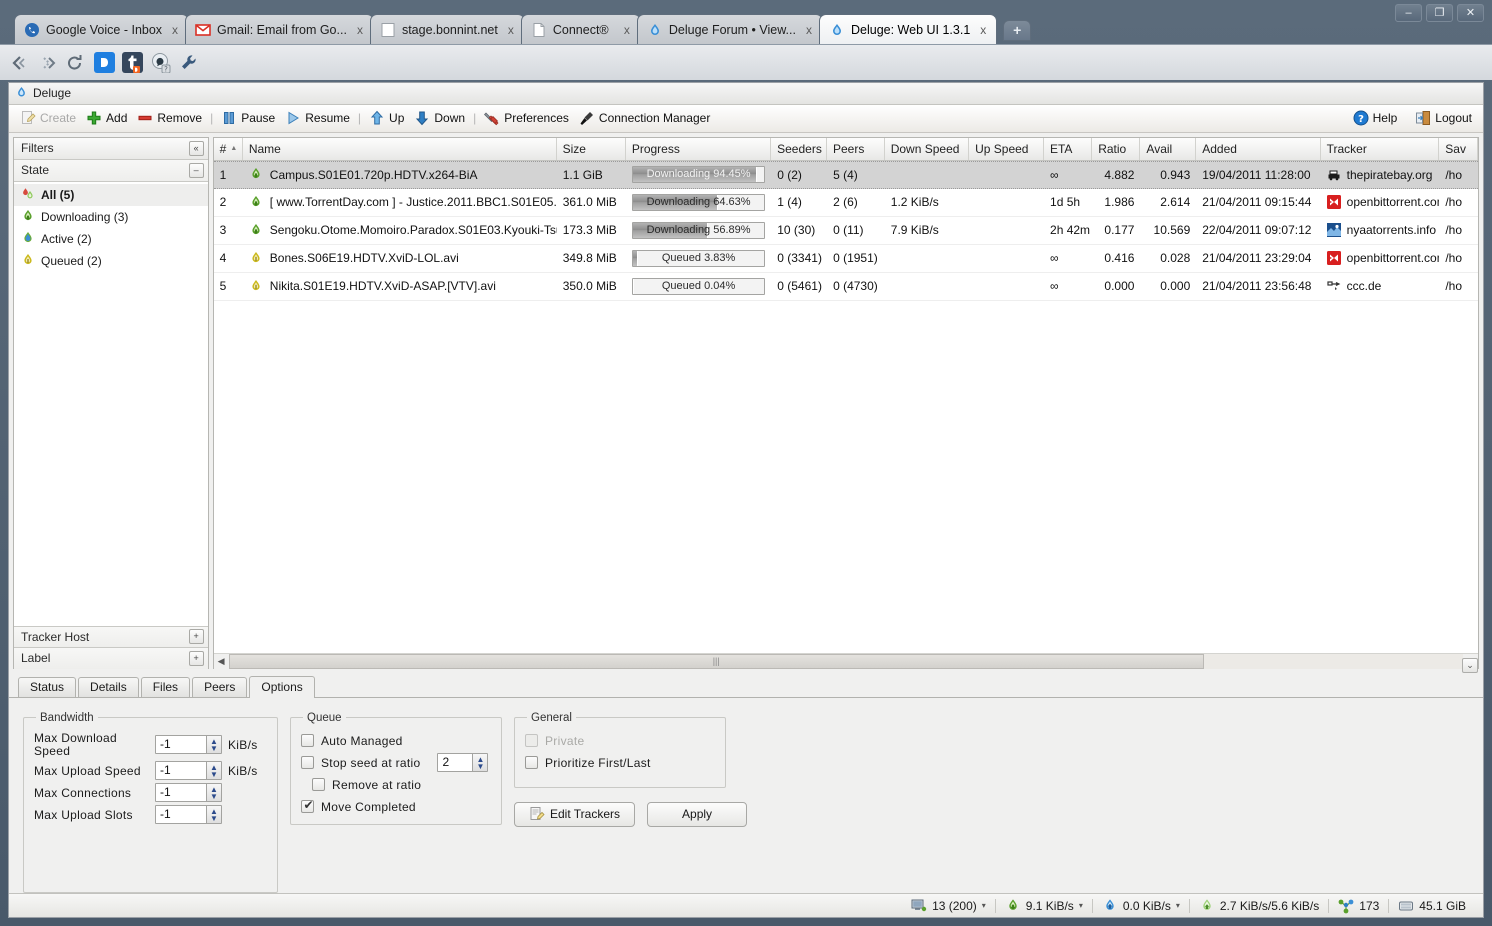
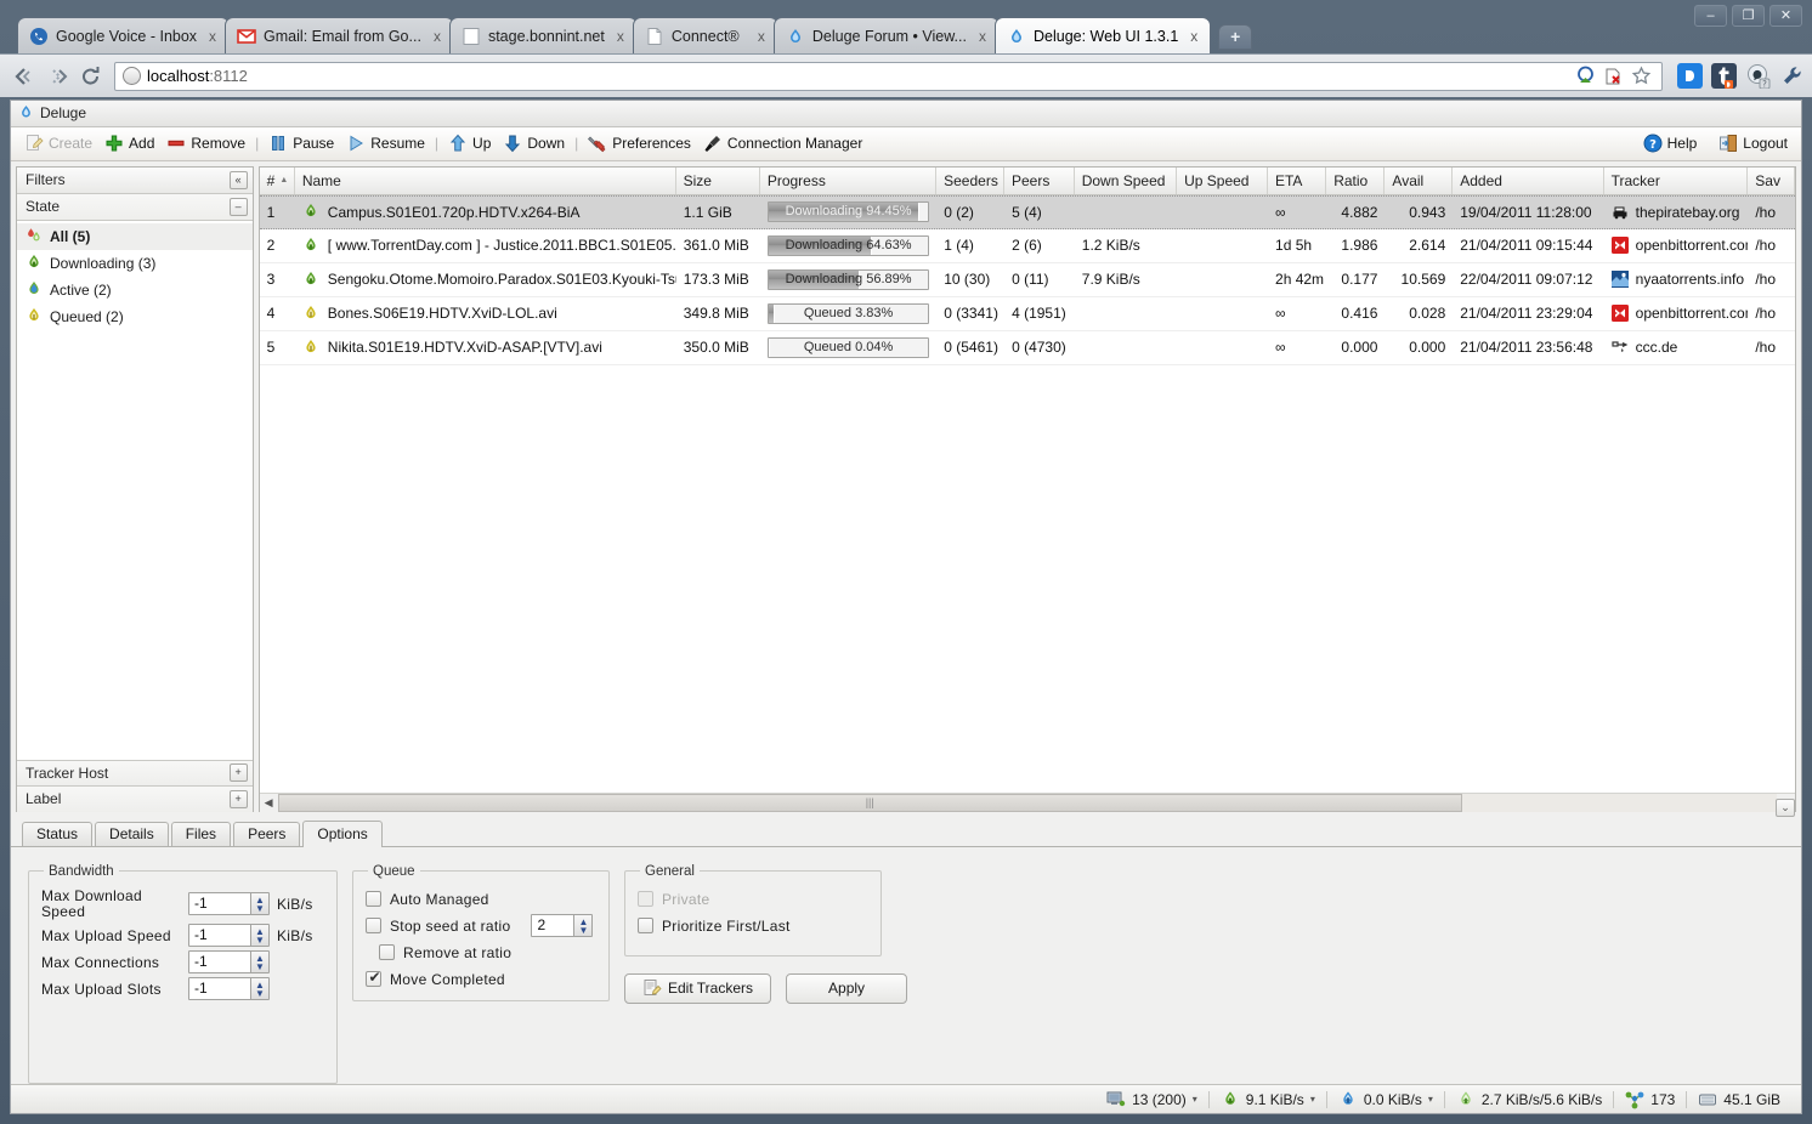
  Google Voice - Inbox
  x
  Gmail: Email from Go...
  x
  stage.bonnint.net
  x
  Connect®
  x
  Deluge Forum • View...
  x
  Deluge: Web UI 1.3.1
  x
  +
  –
  ❐
  ✕
+ localhost:8112
  ?
  Deluge
  Create
  Add
  Remove
  |
  Pause
  Resume
  |
  Up
  Down
  |
  Preferences
  Connection Manager
  ?
  Help
  Logout
  Filters
  «
  State
  –
  All (5)
  Downloading (3)
  Active (2)
  Queued (2)
  Tracker Host
  +
  Label
  +
  #
  Name
  Size
  Progress
  Seeders
  Peers
  Down Speed
  Up Speed
  ETA
  Ratio
  Avail
  Added
  Tracker
  Sav
  1
  Campus.S01E01.720p.HDTV.x264-BiA
  1.1 GiB
  Downloading 94.45%
  0 (2)
  5 (4)
  ∞
  4.882
  0.943
  19/04/2011 11:28:00
  thepiratebay.org
  /ho
  2
  [ www.TorrentDay.com ] - Justice.2011.BBC1.S01E05.
  361.0 MiB
  Downloading 64.63%
  1 (4)
  2 (6)
  1.2 KiB/s
  1d 5h
  1.986
  2.614
  21/04/2011 09:15:44
  openbittorrent.co
  /ho
  3
  Sengoku.Otome.Momoiro.Paradox.S01E03.Kyouki-Ts
  173.3 MiB
  Downloading 56.89%
  10 (30)
  0 (11)
  7.9 KiB/s
  2h 42m
  0.177
  10.569
  22/04/2011 09:07:12
  nyaatorrents.info
  /ho
  4
  Bones.S06E19.HDTV.XviD-LOL.avi
  349.8 MiB
  Queued 3.83%
  0 (3341)
- 0 (1951)
+ 4 (1951)
  ∞
  0.416
  0.028
  21/04/2011 23:29:04
  openbittorrent.co
  /ho
  5
  Nikita.S01E19.HDTV.XviD-ASAP.[VTV].avi
  350.0 MiB
  Queued 0.04%
  0 (5461)
  0 (4730)
  ∞
  0.000
  0.000
  21/04/2011 23:56:48
  ccc.de
  /ho
  ◀
  |||
  ⌄
  Status
  Details
  Files
  Peers
  Options
  Bandwidth
  Max Download Speed
  -1
  ▲
  ▼
  KiB/s
  Max Upload Speed
  -1
  ▲
  ▼
  KiB/s
  Max Connections
  -1
  ▲
  ▼
  Max Upload Slots
  -1
  ▲
  ▼
  Queue
  Auto Managed
  Stop seed at ratio
  2
  ▲
  ▼
  Remove at ratio
  Move Completed
  General
  Private
  Prioritize First/Last
  Edit Trackers
  Apply
  13 (200)
  ▾
  9.1 KiB/s
  ▾
  0.0 KiB/s
  ▾
  2.7 KiB/s/5.6 KiB/s
  173
  45.1 GiB
